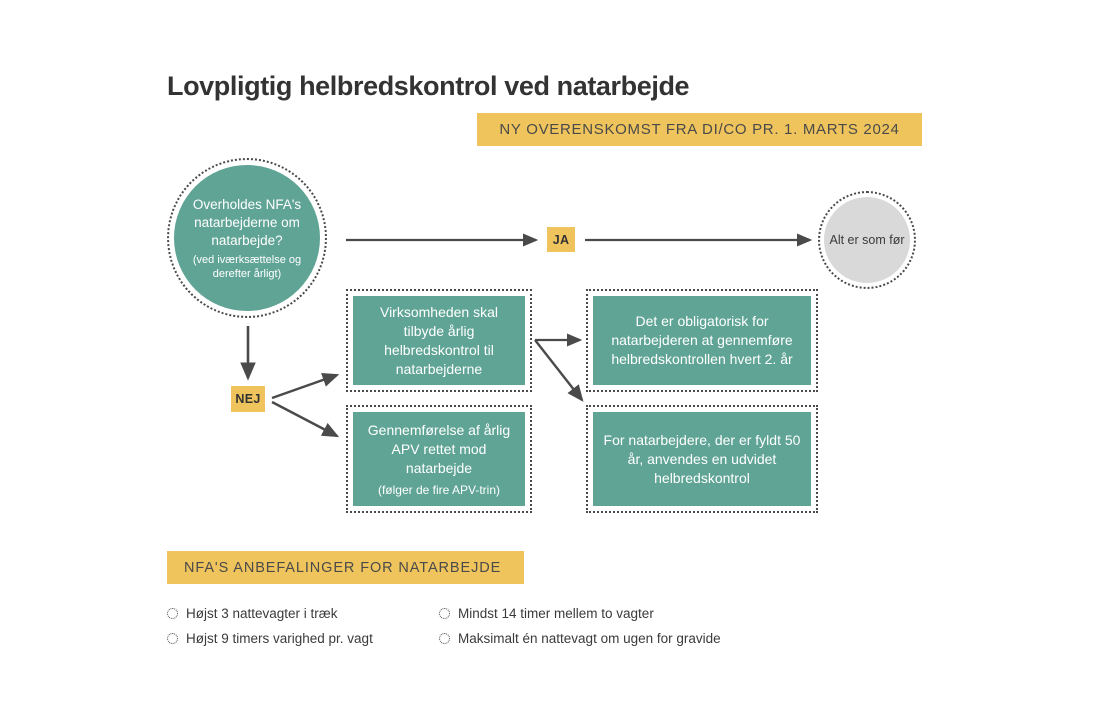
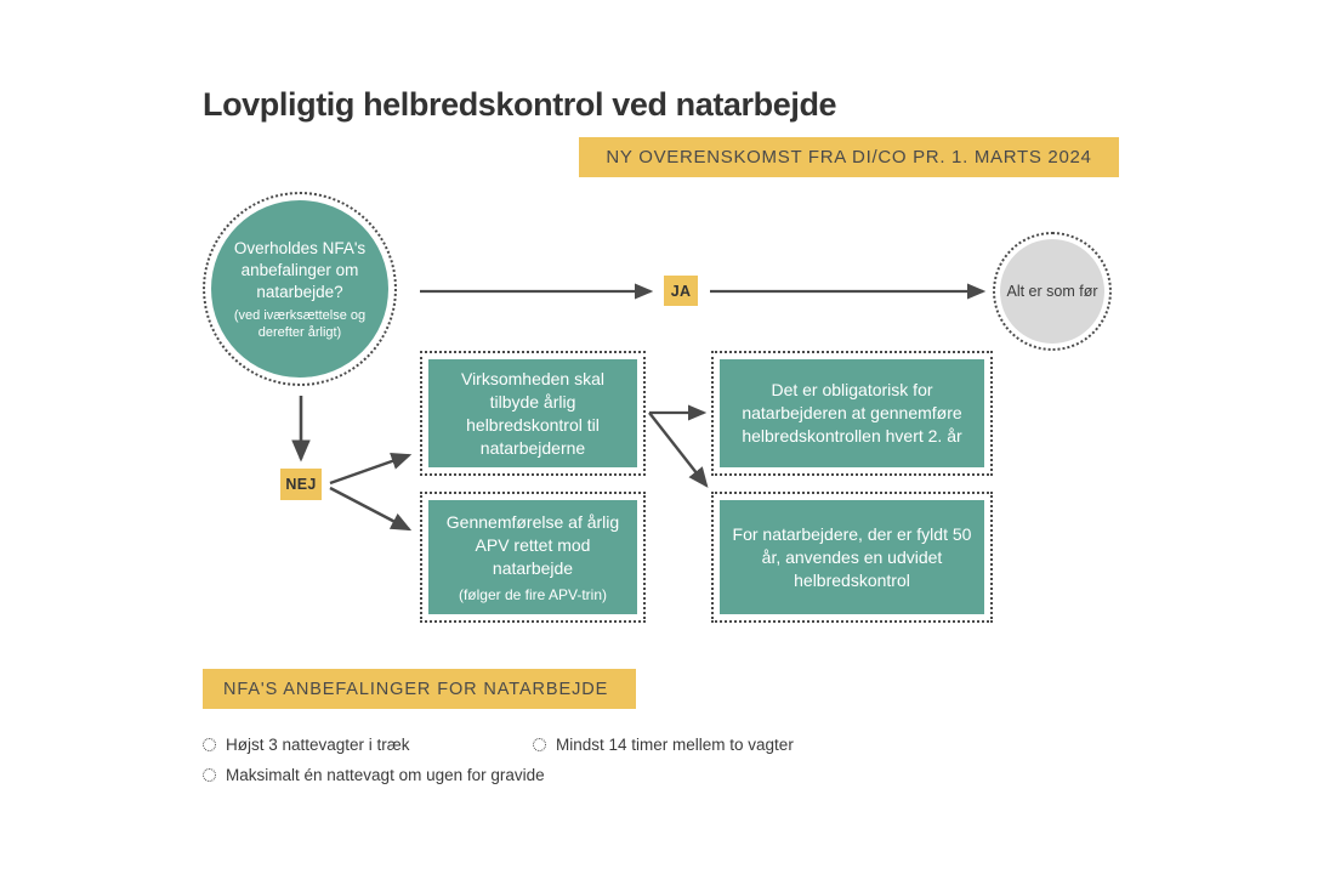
  Lovpligtig helbredskontrol ved natarbejde
  NY OVERENSKOMST FRA DI/CO PR. 1. MARTS 2024
- Overholdes NFA's natarbejderne om natarbejde?
+ Overholdes NFA's anbefalinger om natarbejde?
  (ved iværksættelse og derefter årligt)
  JA
  NEJ
  Alt er som før
  Virksomheden skal tilbyde årlig helbredskontrol til natarbejderne
  Det er obligatorisk for natarbejderen at gennemføre helbredskontrollen hvert 2. år
  Gennemførelse af årlig APV rettet mod natarbejde
  (følger de fire APV-trin)
  For natarbejdere, der er fyldt 50 år, anvendes en udvidet helbredskontrol
  NFA'S ANBEFALINGER FOR NATARBEJDE
  Højst 3 nattevagter i træk
  Mindst 14 timer mellem to vagter
- Højst 9 timers varighed pr. vagt
  Maksimalt én nattevagt om ugen for gravide
